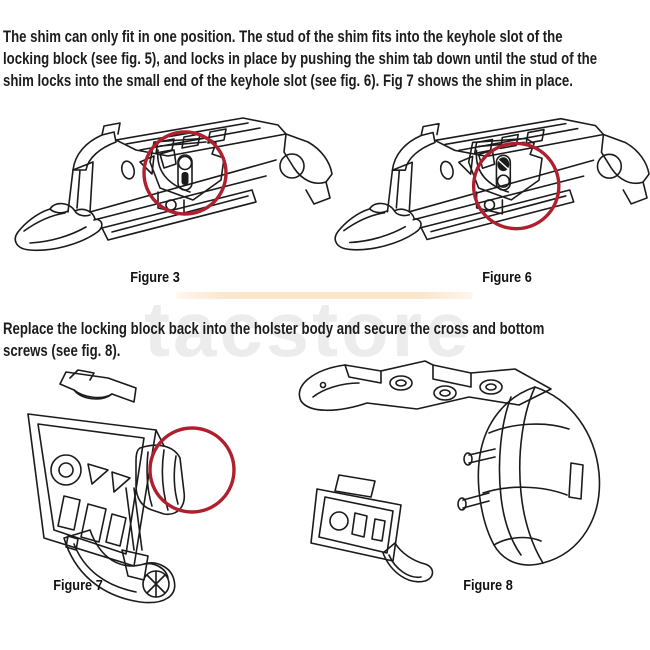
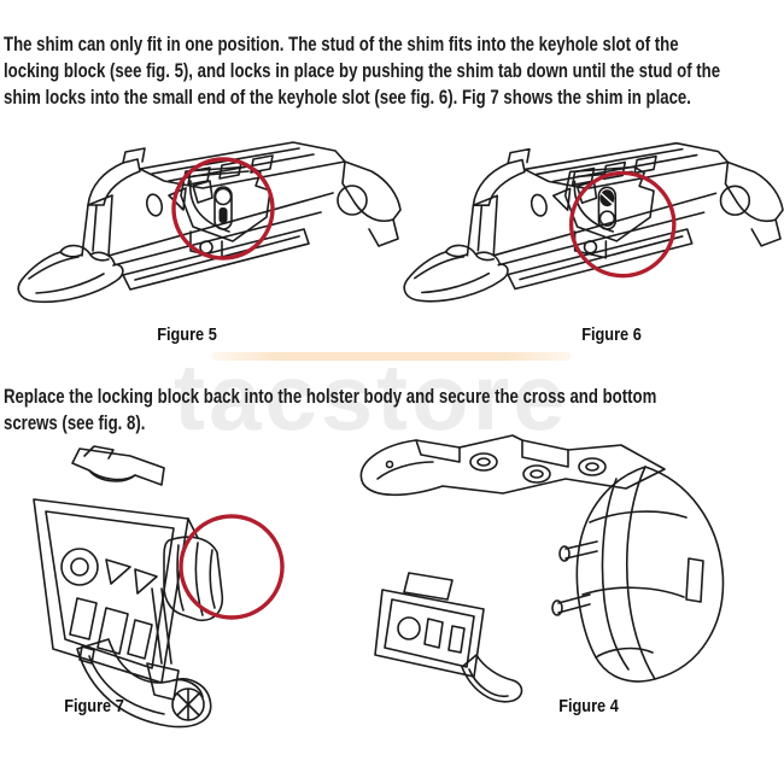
  tacstore
  The shim can only fit in one position. The stud of the shim fits into the keyhole slot of the
  locking block (see fig. 5), and locks in place by pushing the shim tab down until the stud of the
  shim locks into the small end of the keyhole slot (see fig. 6). Fig 7 shows the shim in place.
  Replace the locking block back into the holster body and secure the cross and bottom
  screws (see fig. 8).
- Figure 3
+ Figure 5
  Figure 6
  Figure 7
- Figure 8
+ Figure 4
